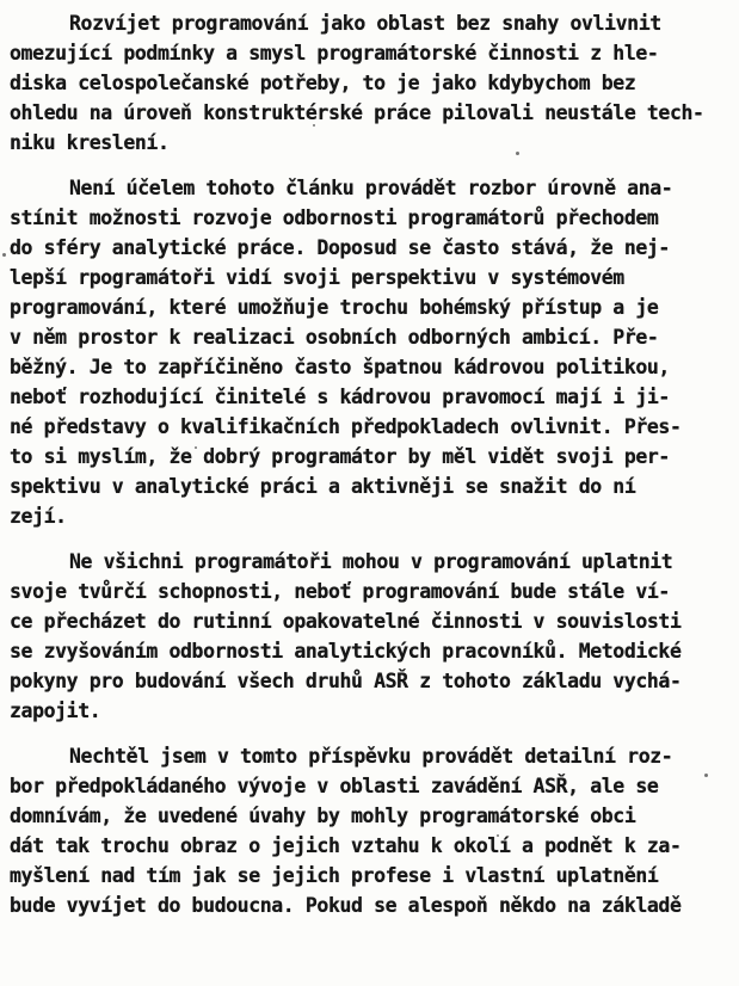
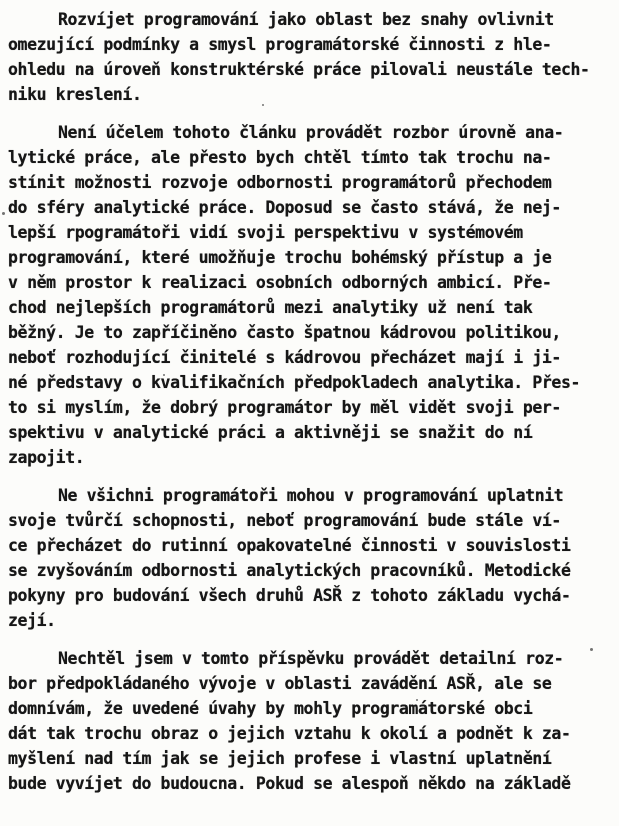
  Rozvíjet programování jako oblast bez snahy ovlivnit
  omezující podmínky a smysl programátorské činnosti z hle-
- diska celospolečanské potřeby, to je jako kdybychom bez
  ohledu na úroveň konstruktérské práce pilovali neustále tech-
  niku kreslení.
  Není účelem tohoto článku provádět rozbor úrovně ana-
+ lytické práce, ale přesto bych chtěl tímto tak trochu na-
  stínit možnosti rozvoje odbornosti programátorů přechodem
  do sféry analytické práce. Doposud se často stává, že nej-
  lepší rpogramátoři vidí svoji perspektivu v systémovém
  programování, které umožňuje trochu bohémský přístup a je
  v něm prostor k realizaci osobních odborných ambicí. Pře-
+ chod nejlepších programátorů mezi analytiky už není tak
  běžný. Je to zapříčiněno často špatnou kádrovou politikou,
- neboť rozhodující činitelé s kádrovou pravomocí mají i ji-
+ neboť rozhodující činitelé s kádrovou přecházet mají i ji-
- né představy o kvalifikačních předpokladech ovlivnit. Přes-
+ né představy o kvalifikačních předpokladech analytika. Přes-
  to si myslím, že dobrý programátor by měl vidět svoji per-
  spektivu v analytické práci a aktivněji se snažit do ní
- zejí.
+ zapojit.
  Ne všichni programátoři mohou v programování uplatnit
  svoje tvůrčí schopnosti, neboť programování bude stále ví-
  ce přecházet do rutinní opakovatelné činnosti v souvislosti
  se zvyšováním odbornosti analytických pracovníků. Metodické
  pokyny pro budování všech druhů ASŘ z tohoto základu vychá-
- zapojit.
+ zejí.
  Nechtěl jsem v tomto příspěvku provádět detailní roz-
  bor předpokládaného vývoje v oblasti zavádění ASŘ, ale se
  domnívám, že uvedené úvahy by mohly programátorské obci
  dát tak trochu obraz o jejich vztahu k okolí a podnět k za-
  myšlení nad tím jak se jejich profese i vlastní uplatnění
  bude vyvíjet do budoucna. Pokud se alespoň někdo na základě
